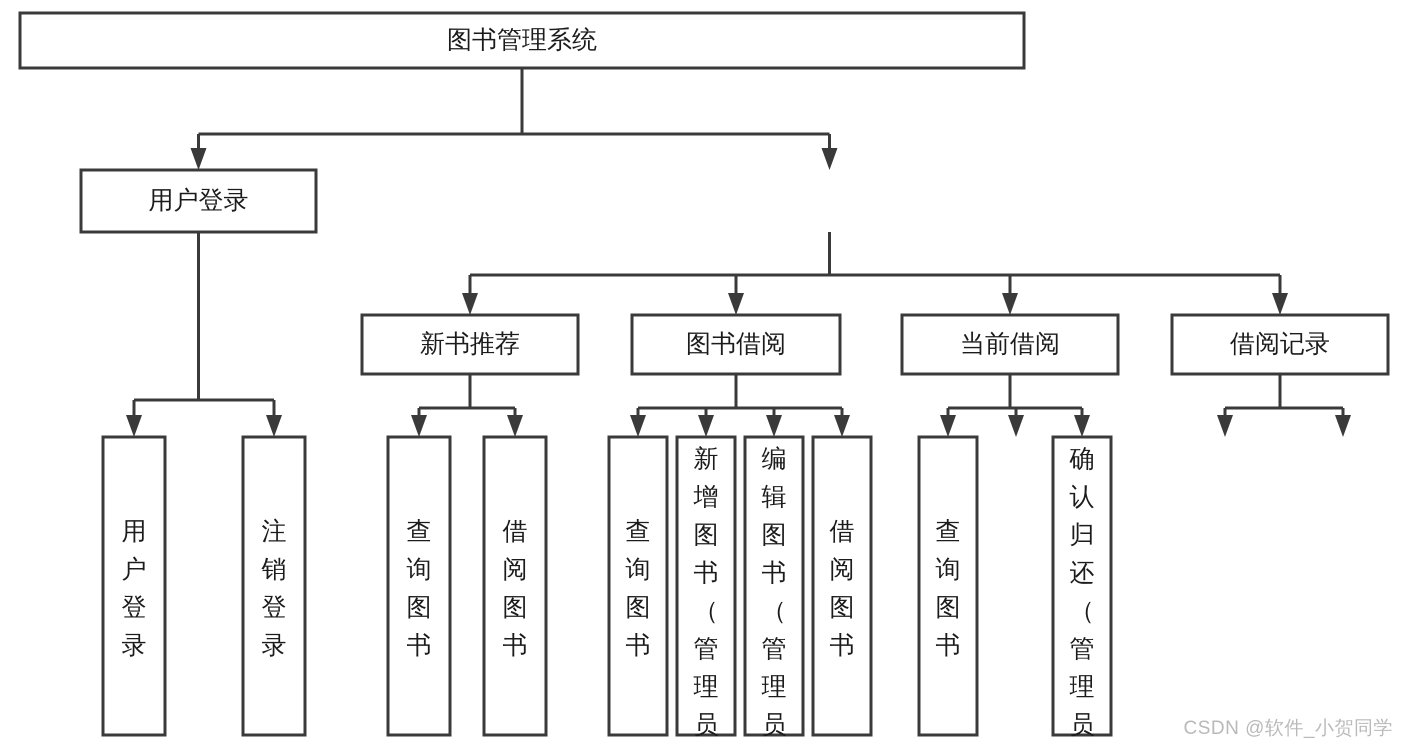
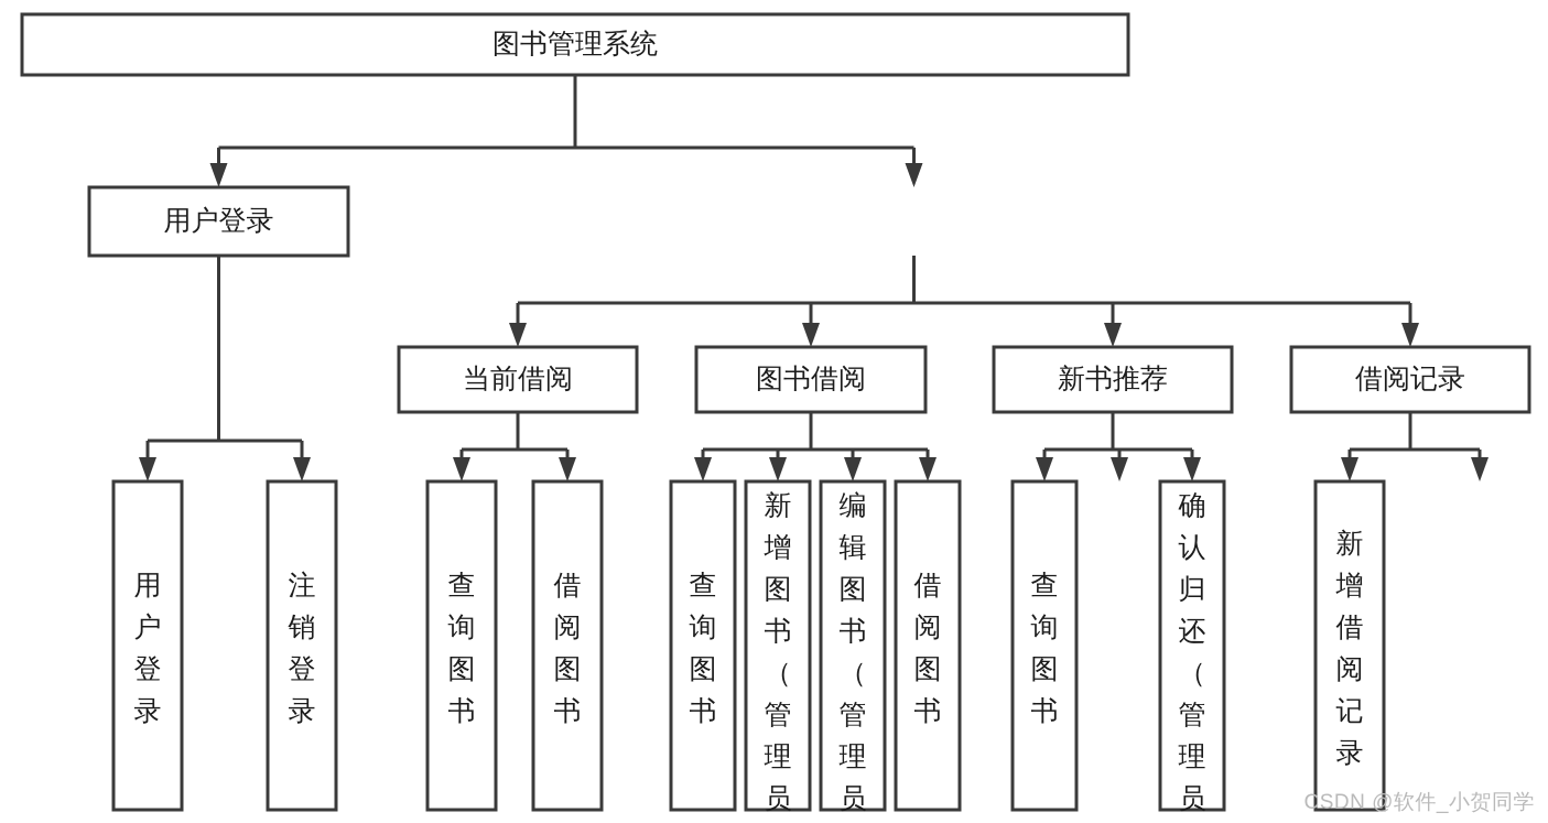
  图书管理系统
  用户登录
- 新书推荐
+ 当前借阅
  图书借阅
- 当前借阅
+ 新书推荐
  借阅记录
  用户登录
  注销登录
  查询图书
  借阅图书
  查询图书
  新增图书（管理员
  编辑图书（管理员
  借阅图书
  查询图书
  确认归还（管理员
+ 新增借阅记录
  CSDN @软件_小贺同学
